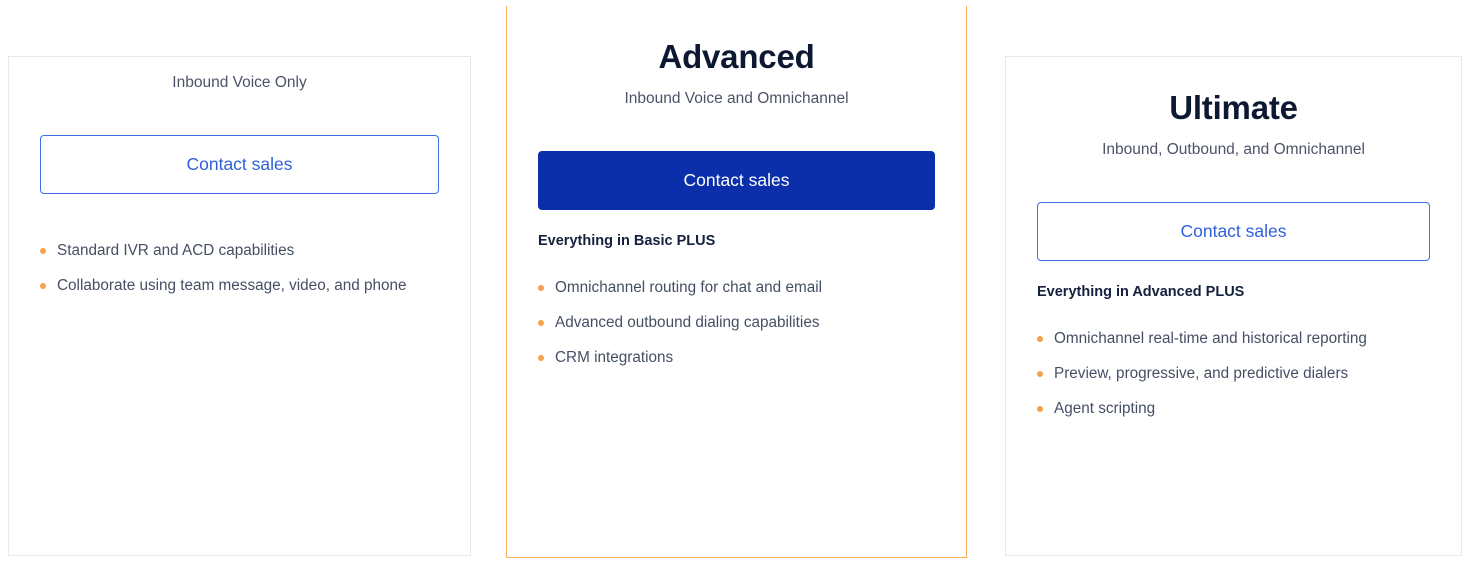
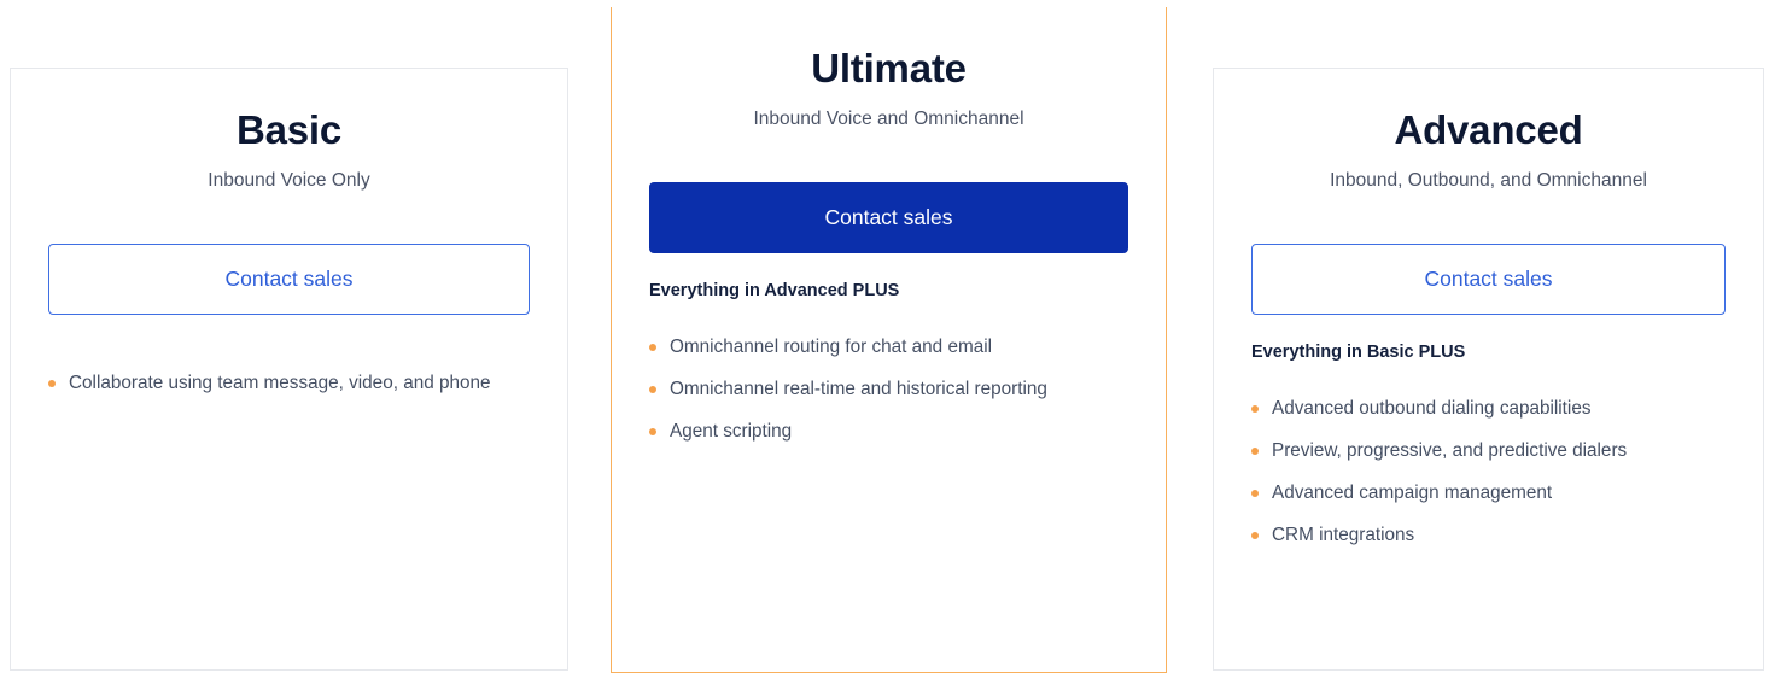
+ Basic
  Inbound Voice Only
  Contact sales
- Standard IVR and ACD capabilities
  Collaborate using team message, video, and phone
- Advanced
+ Ultimate
  Inbound Voice and Omnichannel
  Contact sales
- Everything in Basic PLUS
+ Everything in Advanced PLUS
  Omnichannel routing for chat and email
- Advanced outbound dialing capabilities
+ Omnichannel real-time and historical reporting
- CRM integrations
+ Agent scripting
- Ultimate
+ Advanced
  Inbound, Outbound, and Omnichannel
  Contact sales
- Everything in Advanced PLUS
+ Everything in Basic PLUS
- Omnichannel real-time and historical reporting
+ Advanced outbound dialing capabilities
  Preview, progressive, and predictive dialers
+ Advanced campaign management
- Agent scripting
+ CRM integrations
